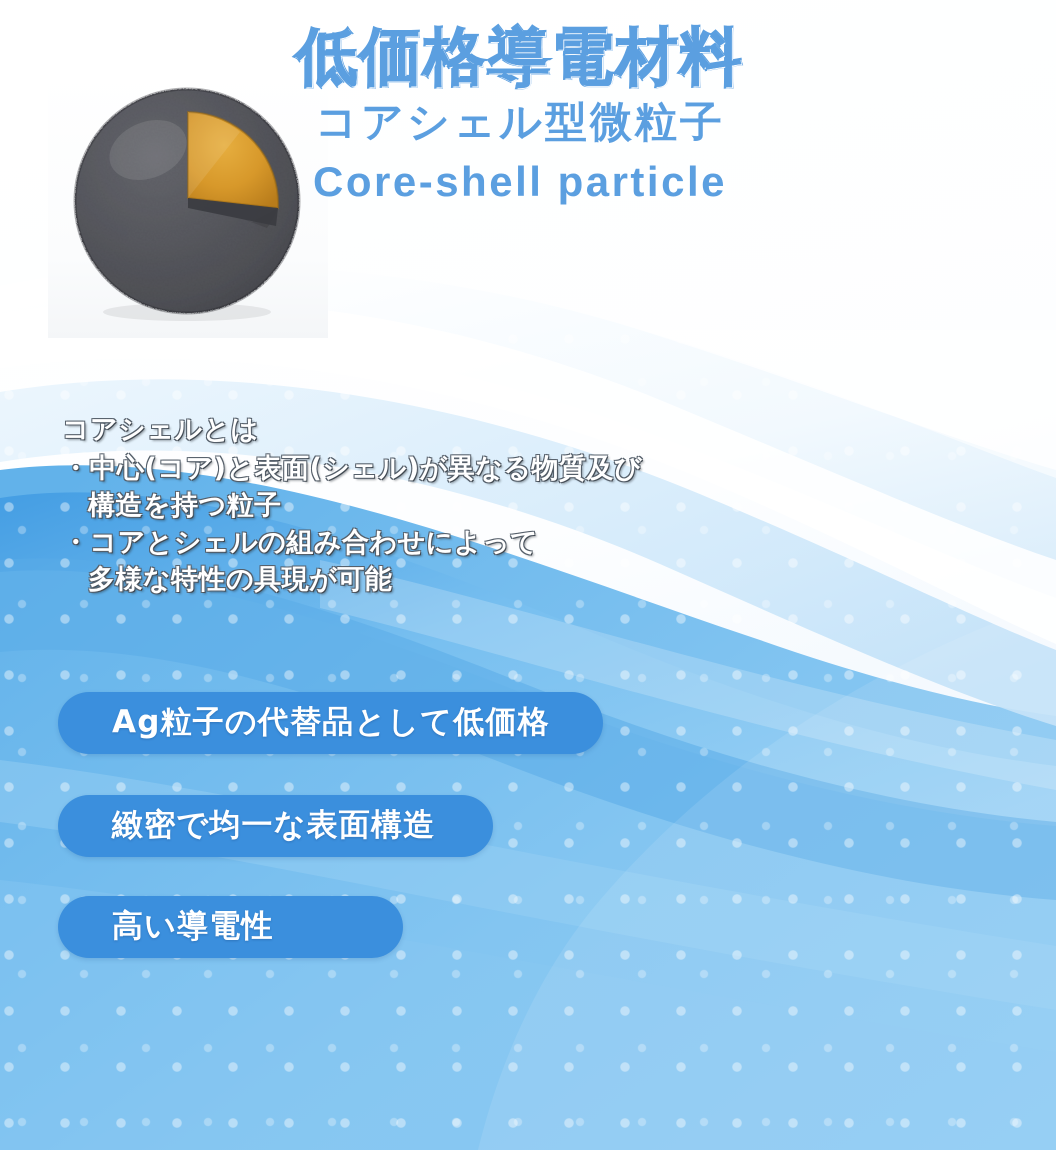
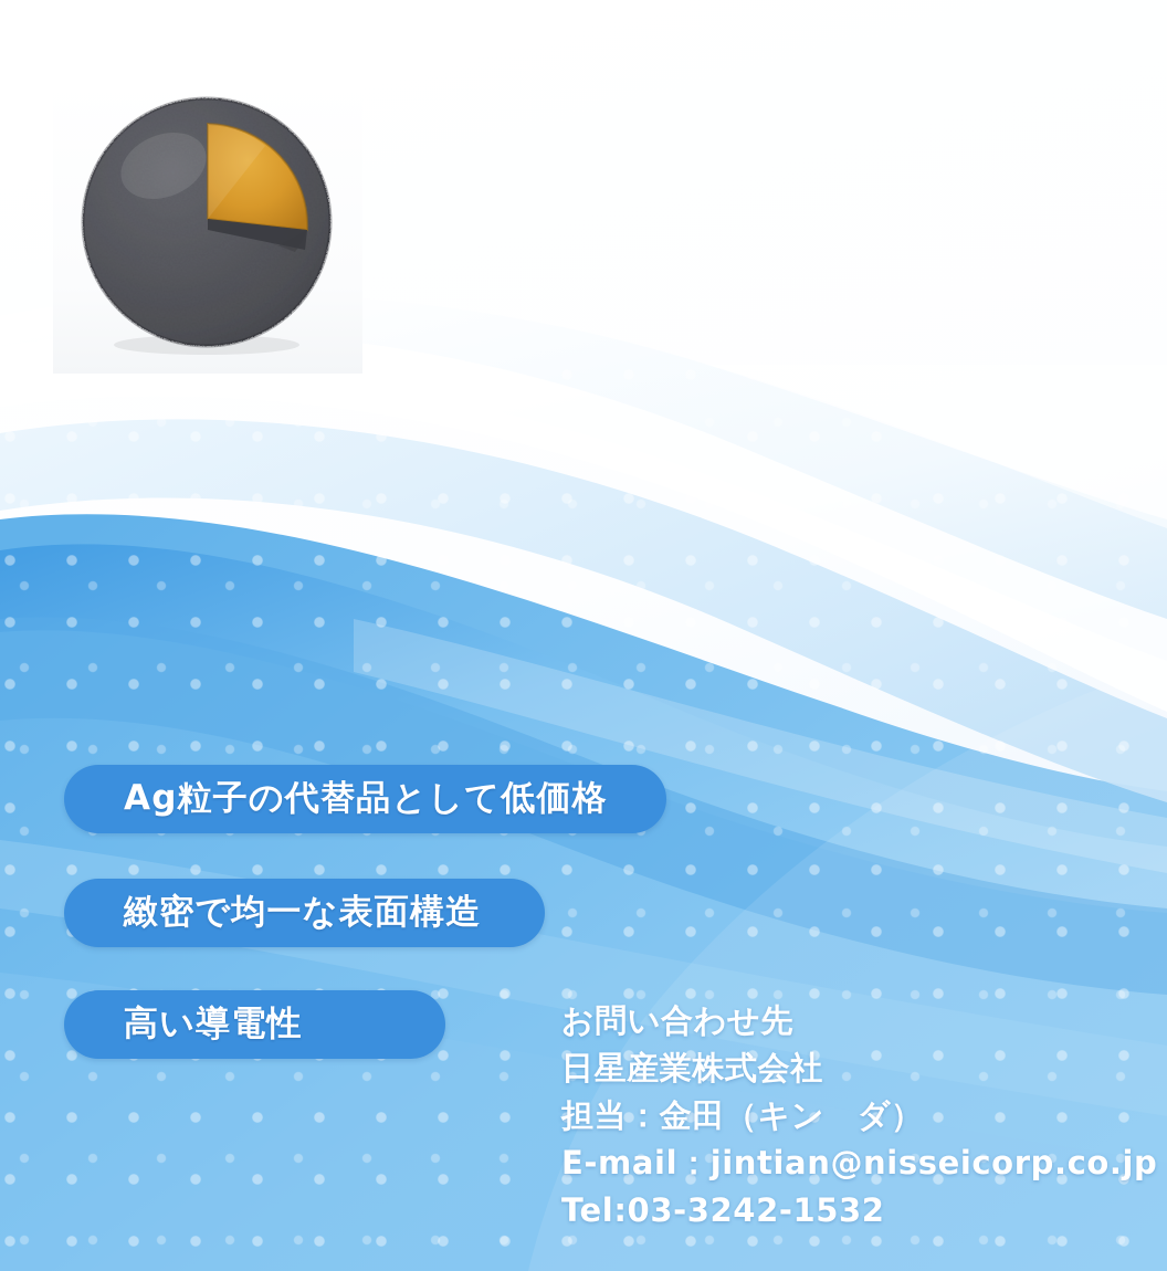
- 低価格導電材料
- コアシェル型微粒子
- Core-shell particle
- コアシェルとは
- ・中心(コア)と表面(シェル)が異なる物質及び
- 構造を持つ粒子
- ・コアとシェルの組み合わせによって
- 多様な特性の具現が可能
  Ag粒子の代替品として低価格
  緻密で均一な表面構造
  高い導電性
+ お問い合わせ先
+ 日星産業株式会社
+ 担当：金田（キン ダ）
+ E-mail：jintian@nisseicorp.co.jp
+ Tel:03-3242-1532
